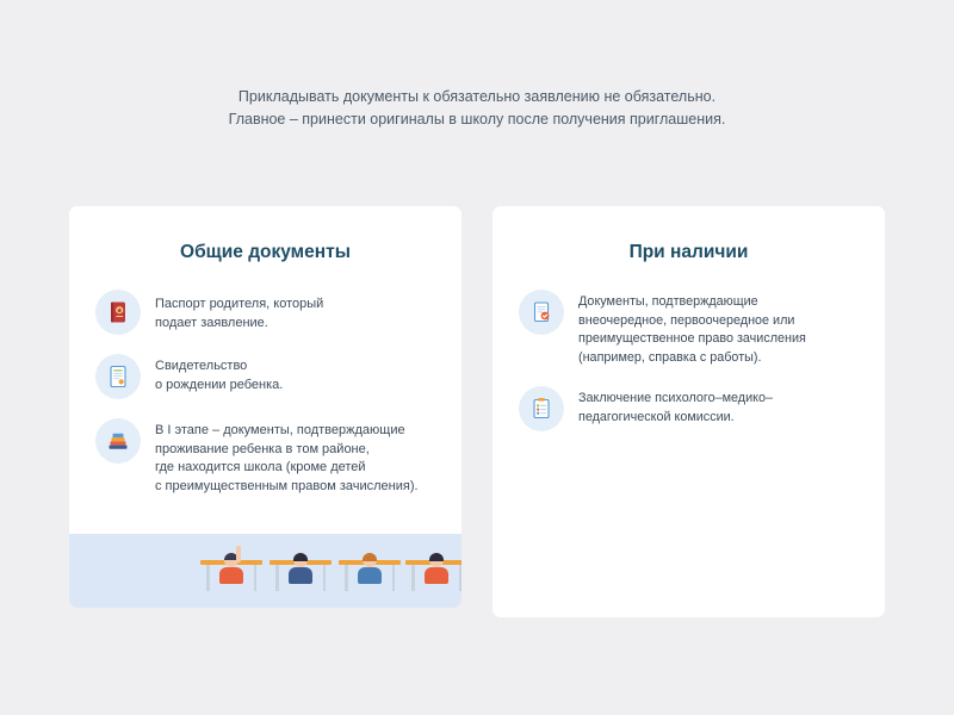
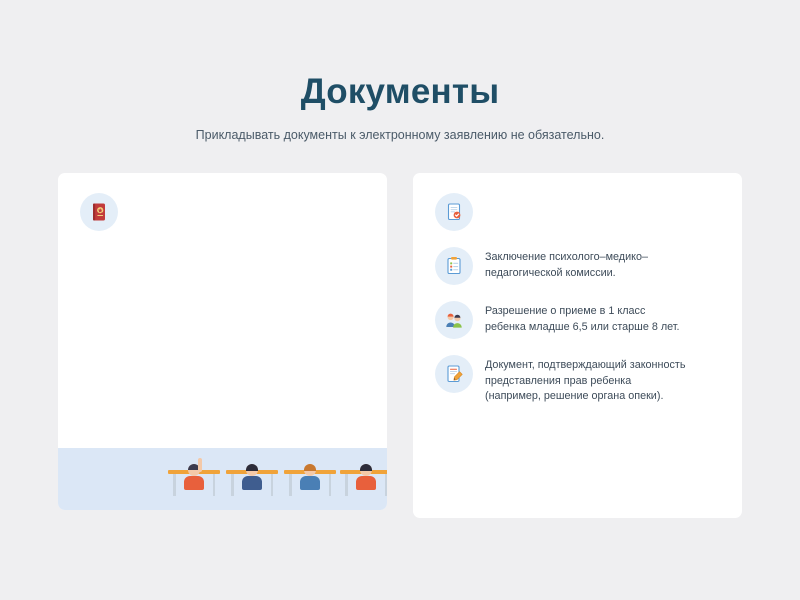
+ Документы
- Прикладывать документы к обязательно заявлению не обязательно.
+ Прикладывать документы к электронному заявлению не обязательно.
- Главное – принести оригиналы в школу после получения приглашения.
- Общие документы
- Паспорт родителя, который
- подает заявление.
- Свидетельство
- о рождении ребенка.
- В I этапе – документы, подтверждающие
- проживание ребенка в том районе,
- где находится школа (кроме детей
- с преимущественным правом зачисления).
- При наличии
- Документы, подтверждающие
- внеочередное, первоочередное или
- преимущественное право зачисления
- (например, справка с работы).
  Заключение психолого–медико–
  педагогической комиссии.
+ Разрешение о приеме в 1 класс
+ ребенка младше 6,5 или старше 8 лет.
+ Документ, подтверждающий законность
+ представления прав ребенка
+ (например, решение органа опеки).
